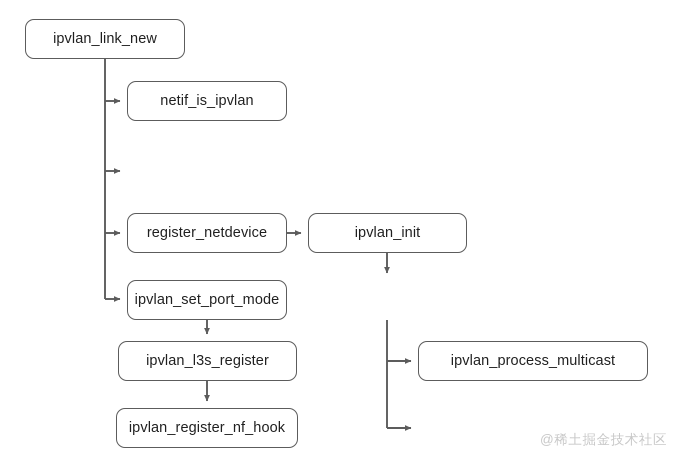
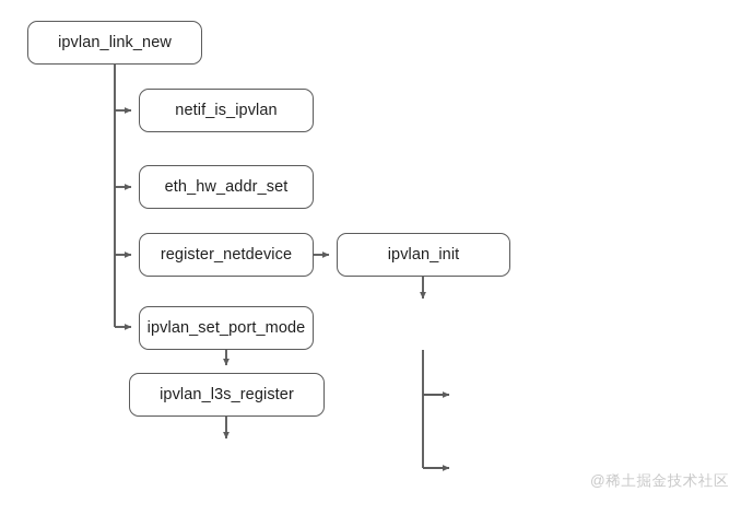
  ipvlan_link_new
  netif_is_ipvlan
+ eth_hw_addr_set
  register_netdevice
  ipvlan_set_port_mode
  ipvlan_l3s_register
- ipvlan_register_nf_hook
  ipvlan_init
- ipvlan_process_multicast
  @稀土掘金技术社区
